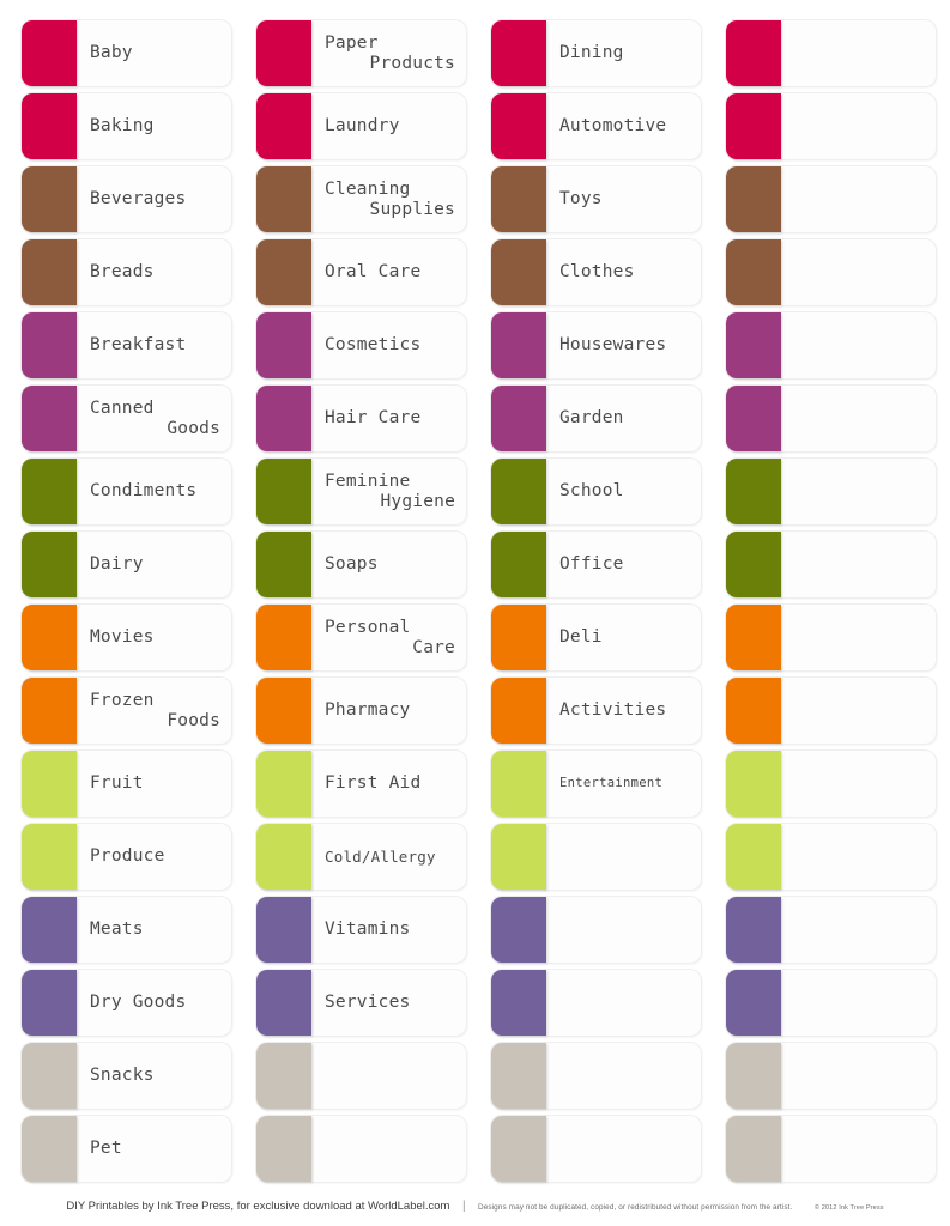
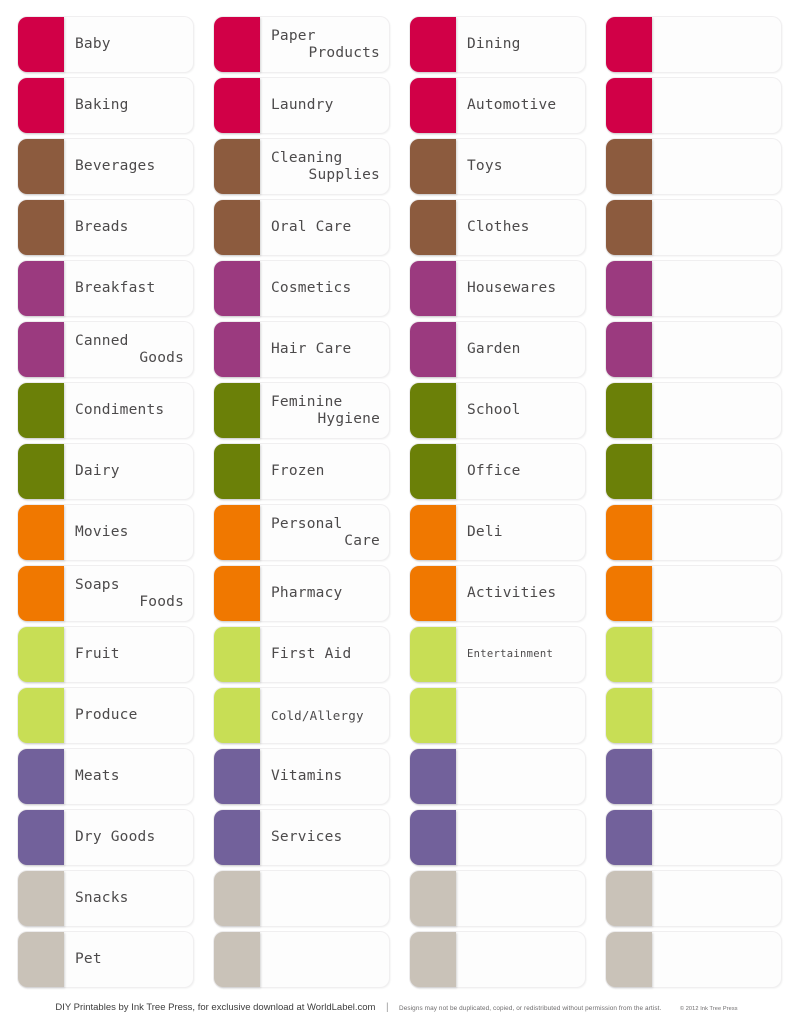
  Baby
  Paper
  Products
  Dining
  Baking
  Laundry
  Automotive
  Beverages
  Cleaning
  Supplies
  Toys
  Breads
  Oral Care
  Clothes
  Breakfast
  Cosmetics
  Housewares
  Canned
  Goods
  Hair Care
  Garden
  Condiments
  Feminine
  Hygiene
  School
  Dairy
- Soaps
+ Frozen
  Office
  Movies
  Personal
  Care
  Deli
- Frozen
+ Soaps
  Foods
  Pharmacy
  Activities
  Fruit
  First Aid
  Entertainment
  Produce
  Cold/Allergy
  Meats
  Vitamins
  Dry Goods
  Services
  Snacks
  Pet
